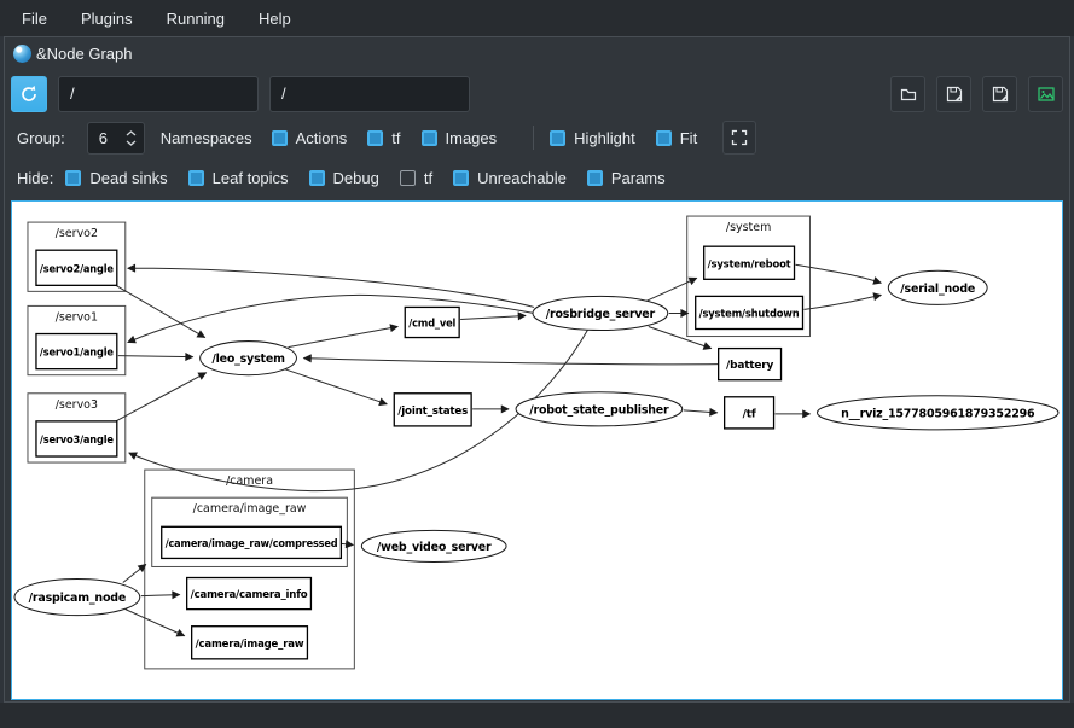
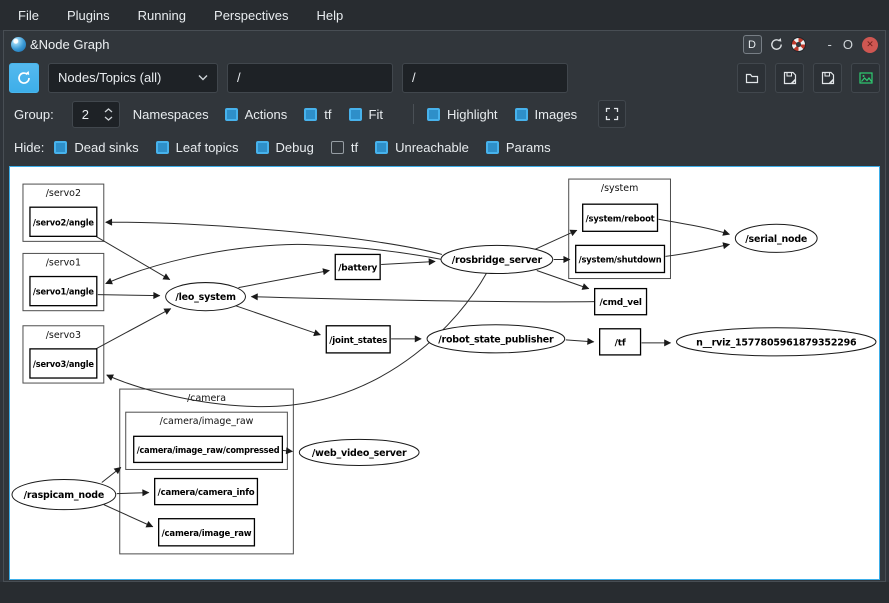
  File
  Plugins
  Running
+ Perspectives
  Help
  &Node Graph
+ D
+ -
+ O
+ ✕
+ Nodes/Topics (all)
  /
  /
  Group:
- 6
+ 2
  Namespaces
  Actions
  tf
- Images
+ Fit
  Highlight
- Fit
+ Images
  Hide:
  Dead sinks
  Leaf topics
  Debug
  tf
  Unreachable
  Params
  /servo2
  /servo1
  /servo3
  /system
  /camera
  /camera/image_raw
  /servo2/angle
  /servo1/angle
  /servo3/angle
- /cmd_vel
+ /battery
  /joint_states
  /system/reboot
  /system/shutdown
- /battery
+ /cmd_vel
  /tf
  /camera/image_raw/compressed
  /camera/camera_info
  /camera/image_raw
  /leo_system
  /rosbridge_server
  /robot_state_publisher
  /serial_node
  /raspicam_node
  /web_video_server
  n__rviz_1577805961879352296
